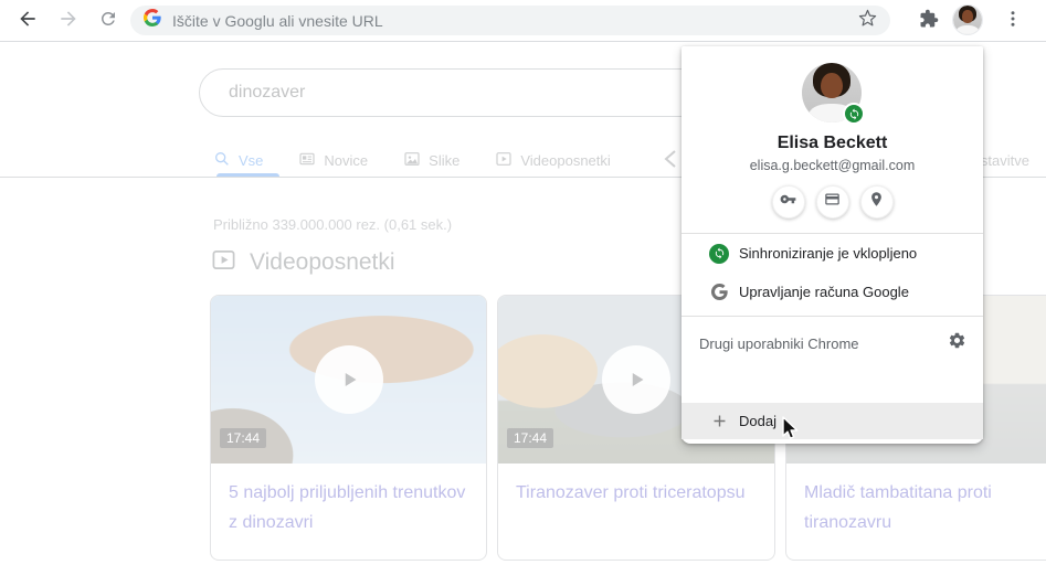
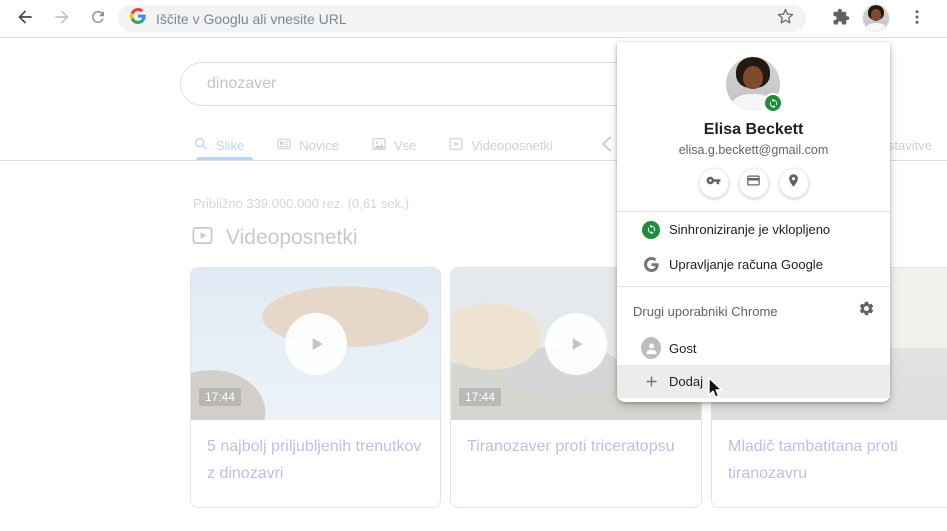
  Iščite v Googlu ali vnesite URL
  dinozaver
- Vse
+ Slike
  Novice
- Slike
+ Vse
  Videoposnetki
  stavitve
  Približno 339.000.000 rez. (0,61 sek.)
  Videoposnetki
  17:44
  5 najbolj priljubljenih trenutkov z dinozavri
  17:44
  Tiranozaver proti triceratopsu
  Mladič tambatitana proti tiranozavru
  Elisa Beckett
  elisa.g.beckett@gmail.com
  Sinhroniziranje je vklopljeno
  Upravljanje računa Google
  Drugi uporabniki Chrome
+ Gost
  Dodaj
